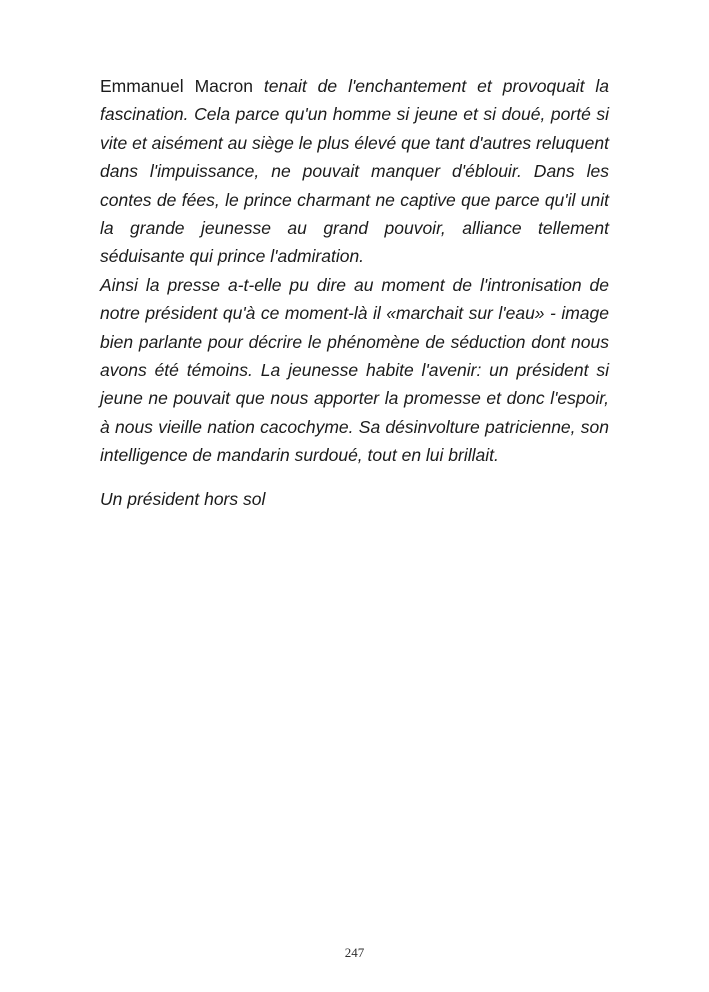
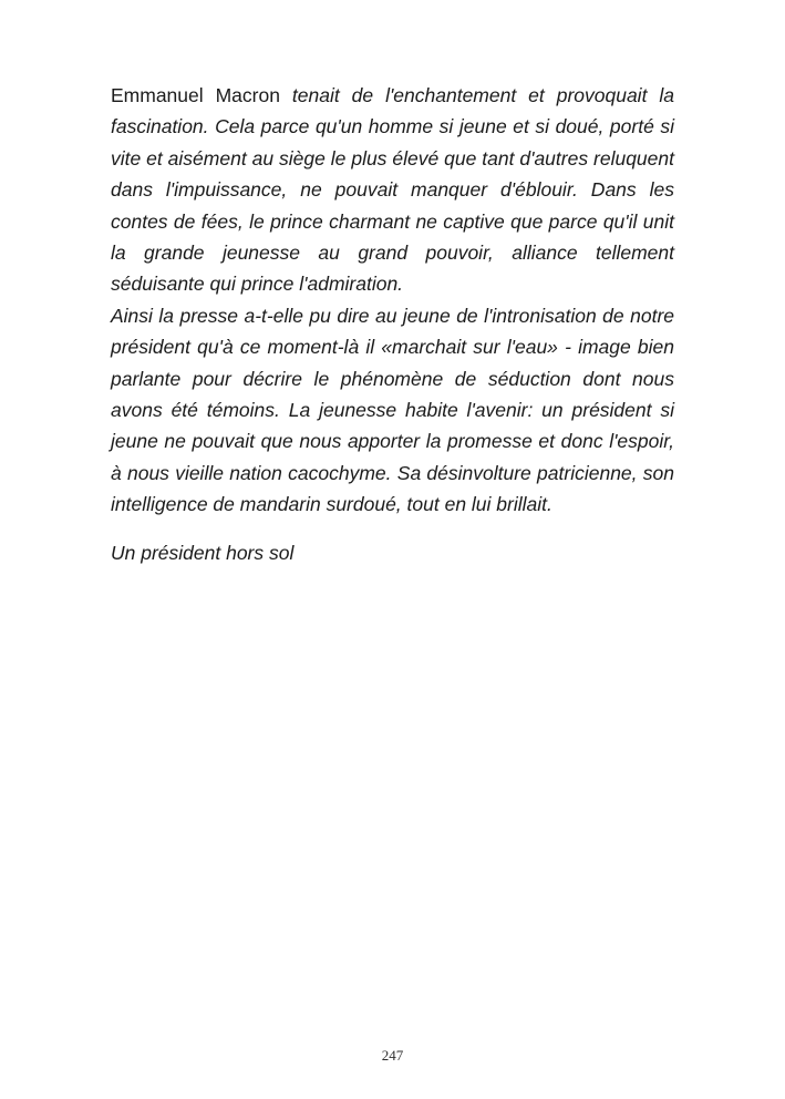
  Emmanuel Macron tenait de l'enchantement et provoquait la fascination. Cela parce qu'un homme si jeune et si doué, porté si vite et aisément au siège le plus élevé que tant d'autres reluquent dans l'impuissance, ne pouvait manquer d'éblouir. Dans les contes de fées, le prince charmant ne captive que parce qu'il unit la grande jeunesse au grand pouvoir, alliance tellement séduisante qui prince l'admiration.
- Ainsi la presse a-t-elle pu dire au moment de l'intronisation de notre président qu'à ce moment-là il «marchait sur l'eau» - image bien parlante pour décrire le phénomène de séduction dont nous avons été témoins. La jeunesse habite l'avenir: un président si jeune ne pouvait que nous apporter la promesse et donc l'espoir, à nous vieille nation cacochyme. Sa désinvolture patricienne, son intelligence de mandarin surdoué, tout en lui brillait.
+ Ainsi la presse a-t-elle pu dire au jeune de l'intronisation de notre président qu'à ce moment-là il «marchait sur l'eau» - image bien parlante pour décrire le phénomène de séduction dont nous avons été témoins. La jeunesse habite l'avenir: un président si jeune ne pouvait que nous apporter la promesse et donc l'espoir, à nous vieille nation cacochyme. Sa désinvolture patricienne, son intelligence de mandarin surdoué, tout en lui brillait.
  Un président hors sol
  247
